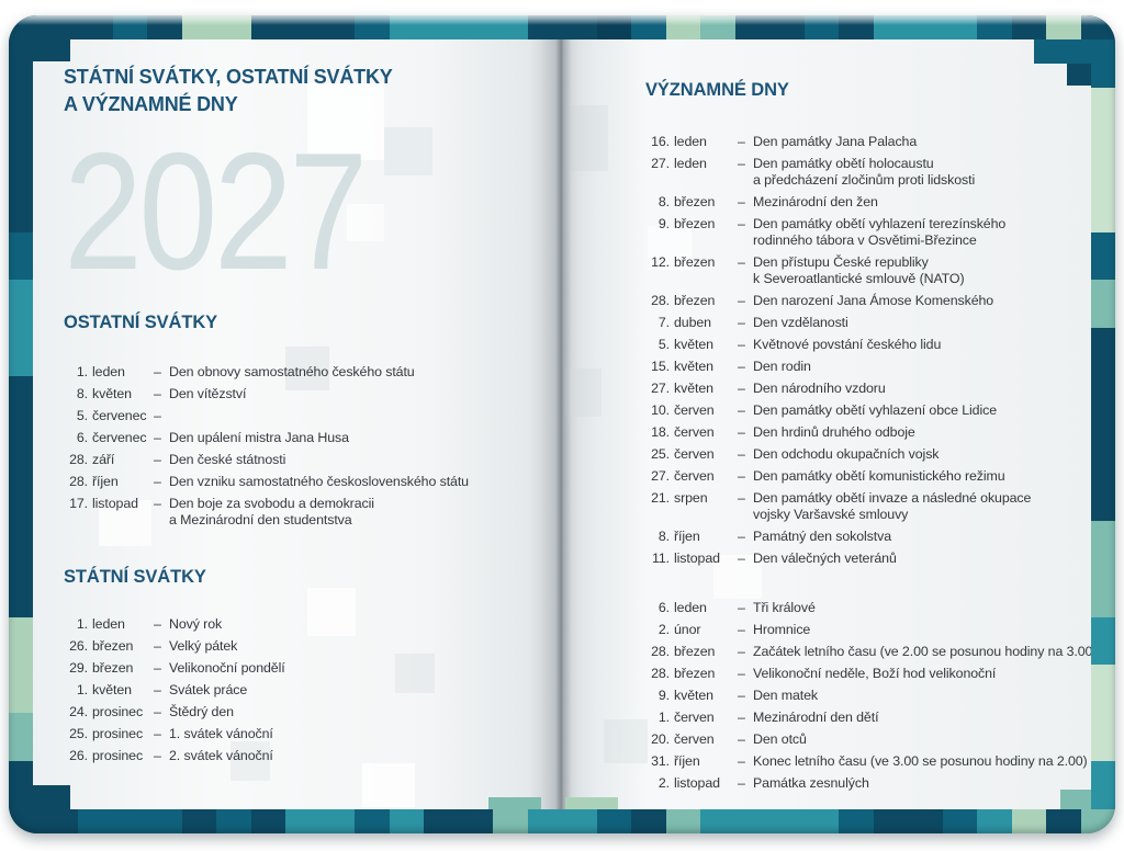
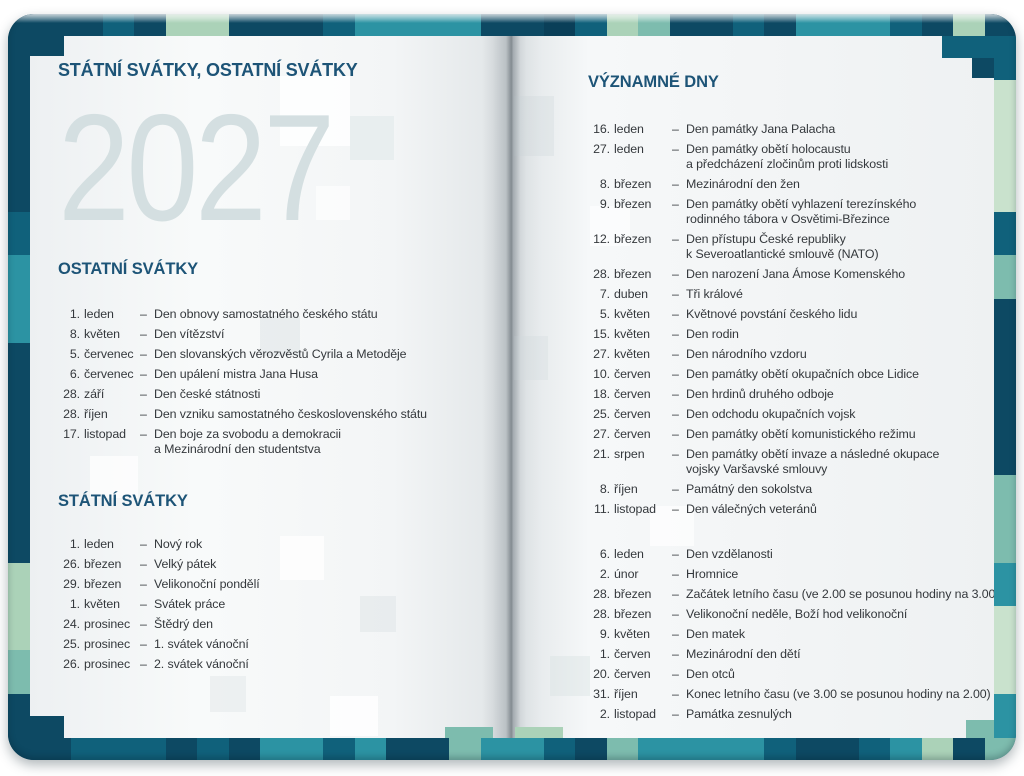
  STÁTNÍ SVÁTKY, OSTATNÍ SVÁTKY
- A VÝZNAMNÉ DNY
  2027
  OSTATNÍ SVÁTKY
  1.
  leden
  –
  Den obnovy samostatného českého státu
  8.
  květen
  –
  Den vítězství
  5.
  červenec
  –
+ Den slovanských věrozvěstů Cyrila a Metoděje
  6.
  červenec
  –
  Den upálení mistra Jana Husa
  28.
  září
  –
  Den české státnosti
  28.
  říjen
  –
  Den vzniku samostatného československého státu
  17.
  listopad
  –
  Den boje za svobodu a demokracii
  a Mezinárodní den studentstva
  STÁTNÍ SVÁTKY
  1.
  leden
  –
  Nový rok
  26.
  březen
  –
  Velký pátek
  29.
  březen
  –
  Velikonoční pondělí
  1.
  květen
  –
  Svátek práce
  24.
  prosinec
  –
  Štědrý den
  25.
  prosinec
  –
  1. svátek vánoční
  26.
  prosinec
  –
  2. svátek vánoční
  VÝZNAMNÉ DNY
  16.
  leden
  –
  Den památky Jana Palacha
  27.
  leden
  –
  Den památky obětí holocaustu
  a předcházení zločinům proti lidskosti
  8.
  březen
  –
  Mezinárodní den žen
  9.
  březen
  –
  Den památky obětí vyhlazení terezínského
  rodinného tábora v Osvětimi-Březince
  12.
  březen
  –
  Den přístupu České republiky
  k Severoatlantické smlouvě (NATO)
  28.
  březen
  –
  Den narození Jana Ámose Komenského
  7.
  duben
  –
- Den vzdělanosti
+ Tři králové
  5.
  květen
  –
  Květnové povstání českého lidu
  15.
  květen
  –
  Den rodin
  27.
  květen
  –
  Den národního vzdoru
  10.
  červen
  –
- Den památky obětí vyhlazení obce Lidice
+ Den památky obětí okupačních obce Lidice
  18.
  červen
  –
  Den hrdinů druhého odboje
  25.
  červen
  –
  Den odchodu okupačních vojsk
  27.
  červen
  –
  Den památky obětí komunistického režimu
  21.
  srpen
  –
  Den památky obětí invaze a následné okupace
  vojsky Varšavské smlouvy
  8.
  říjen
  –
  Památný den sokolstva
  11.
  listopad
  –
  Den válečných veteránů
  6.
  leden
  –
- Tři králové
+ Den vzdělanosti
  2.
  únor
  –
  Hromnice
  28.
  březen
  –
  Začátek letního času (ve 2.00 se posunou hodiny na 3.00
  28.
  březen
  –
  Velikonoční neděle, Boží hod velikonoční
  9.
  květen
  –
  Den matek
  1.
  červen
  –
  Mezinárodní den dětí
  20.
  červen
  –
  Den otců
  31.
  říjen
  –
  Konec letního času (ve 3.00 se posunou hodiny na 2.00)
  2.
  listopad
  –
  Památka zesnulých
